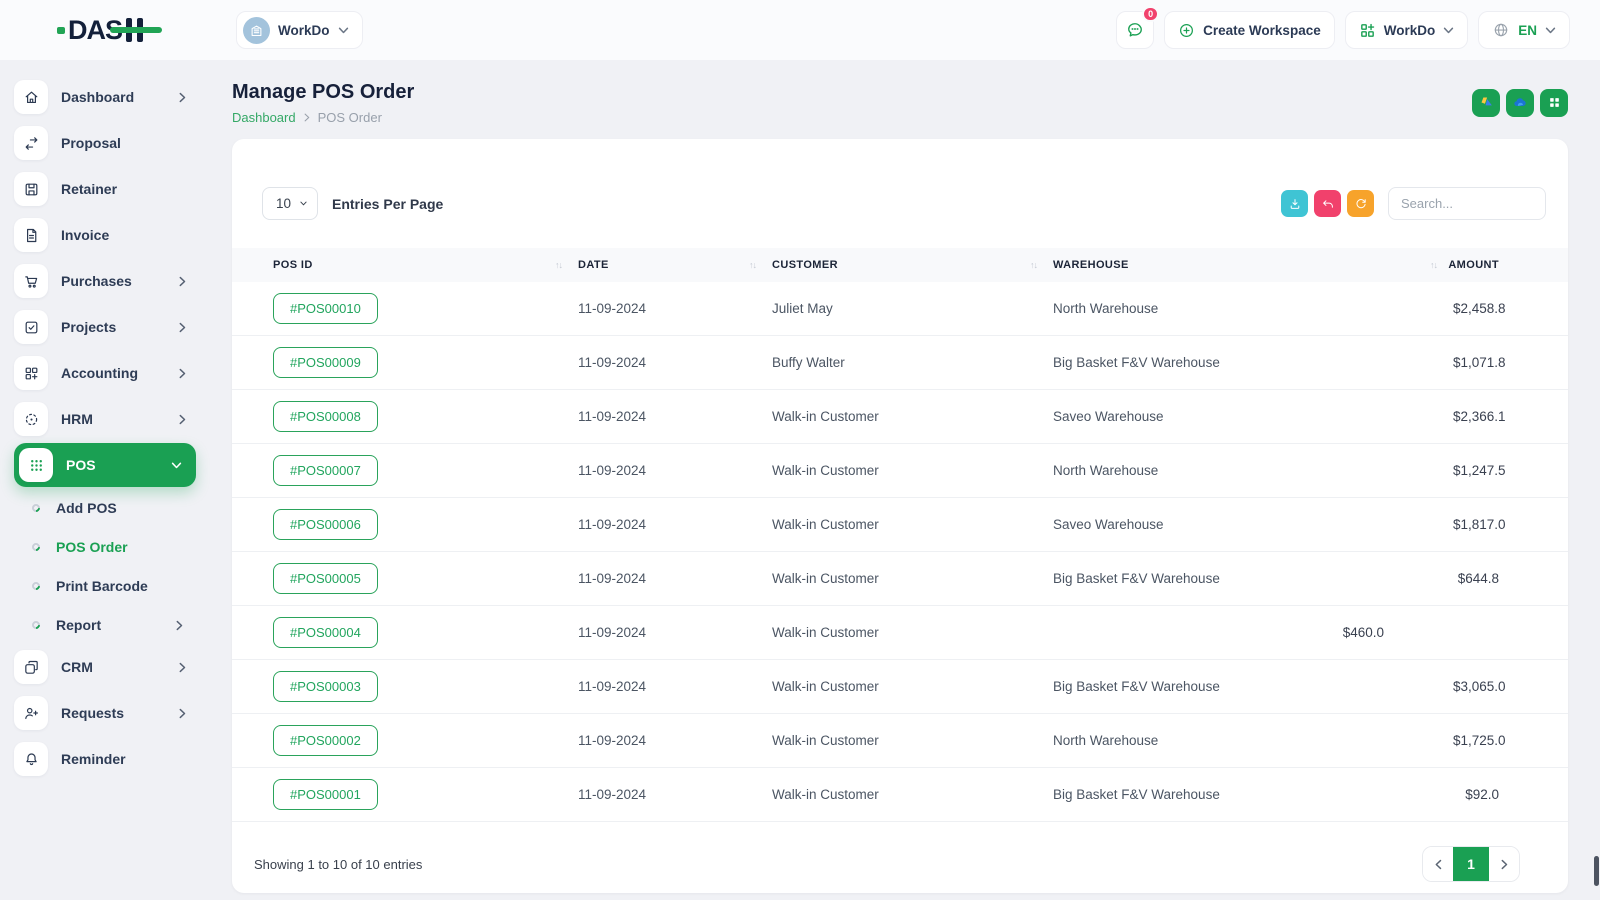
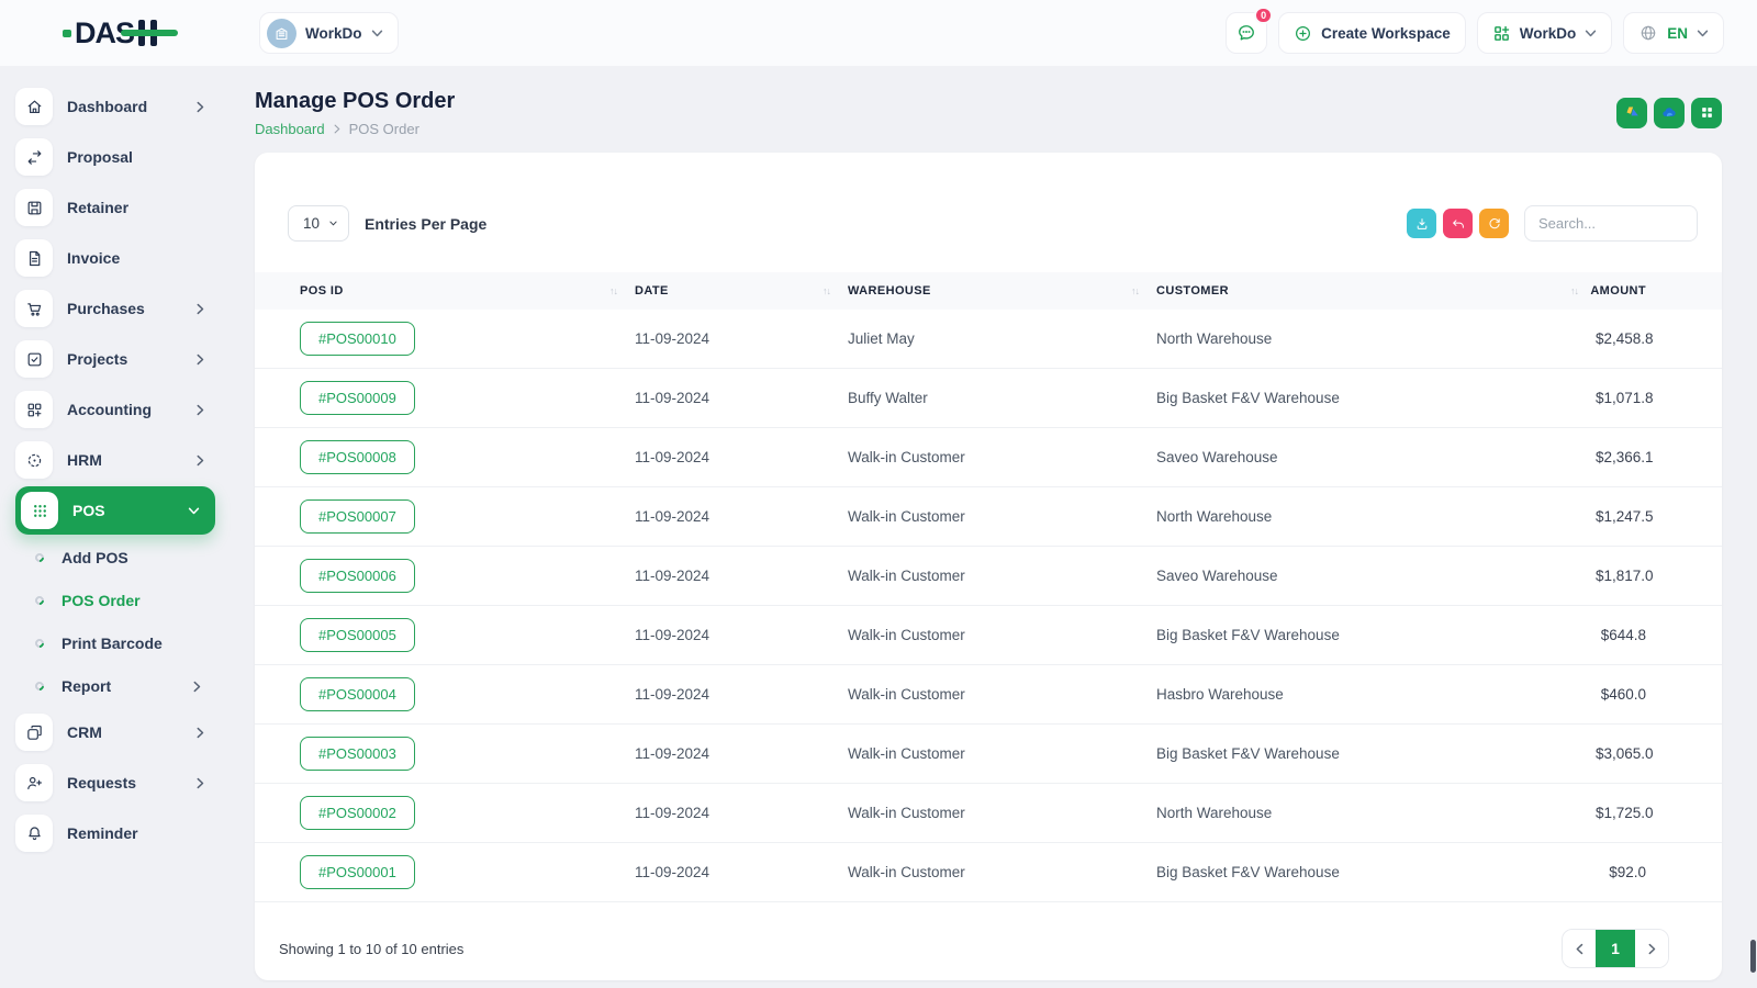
  WorkDo
  0
  Create Workspace
  WorkDo
  EN
  Dashboard
  Proposal
  Retainer
  Invoice
  Purchases
  Projects
  Accounting
  HRM
  POS
  Add POS
  POS Order
  Print Barcode
  Report
  CRM
  Requests
  Reminder
  Manage POS Order
  Dashboard
  POS Order
  10
  Entries Per Page
  Search...
  POS ID
  ↑↓
  DATE
  ↑↓
- CUSTOMER
+ WAREHOUSE
  ↑↓
- WAREHOUSE
+ CUSTOMER
  ↑↓
  AMOUNT
  #POS00010
  11-09-2024
  Juliet May
  North Warehouse
  $2,458.8
  #POS00009
  11-09-2024
  Buffy Walter
  Big Basket F&V Warehouse
  $1,071.8
  #POS00008
  11-09-2024
  Walk-in Customer
  Saveo Warehouse
  $2,366.1
  #POS00007
  11-09-2024
  Walk-in Customer
  North Warehouse
  $1,247.5
  #POS00006
  11-09-2024
  Walk-in Customer
  Saveo Warehouse
  $1,817.0
  #POS00005
  11-09-2024
  Walk-in Customer
  Big Basket F&V Warehouse
  $644.8
  #POS00004
  11-09-2024
  Walk-in Customer
+ Hasbro Warehouse
  $460.0
  #POS00003
  11-09-2024
  Walk-in Customer
  Big Basket F&V Warehouse
  $3,065.0
  #POS00002
  11-09-2024
  Walk-in Customer
  North Warehouse
  $1,725.0
  #POS00001
  11-09-2024
  Walk-in Customer
  Big Basket F&V Warehouse
  $92.0
  Showing 1 to 10 of 10 entries
  1
